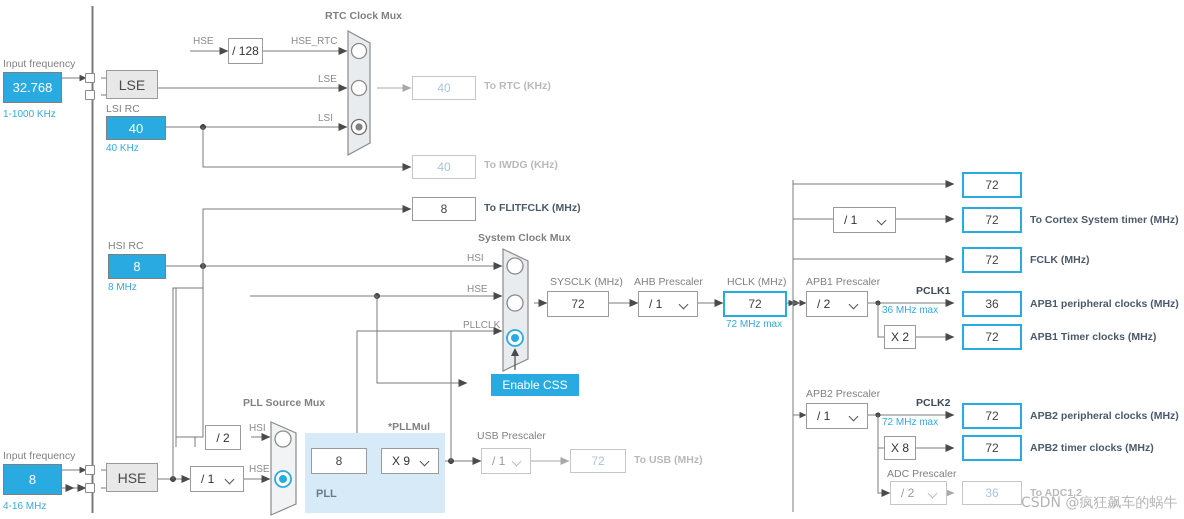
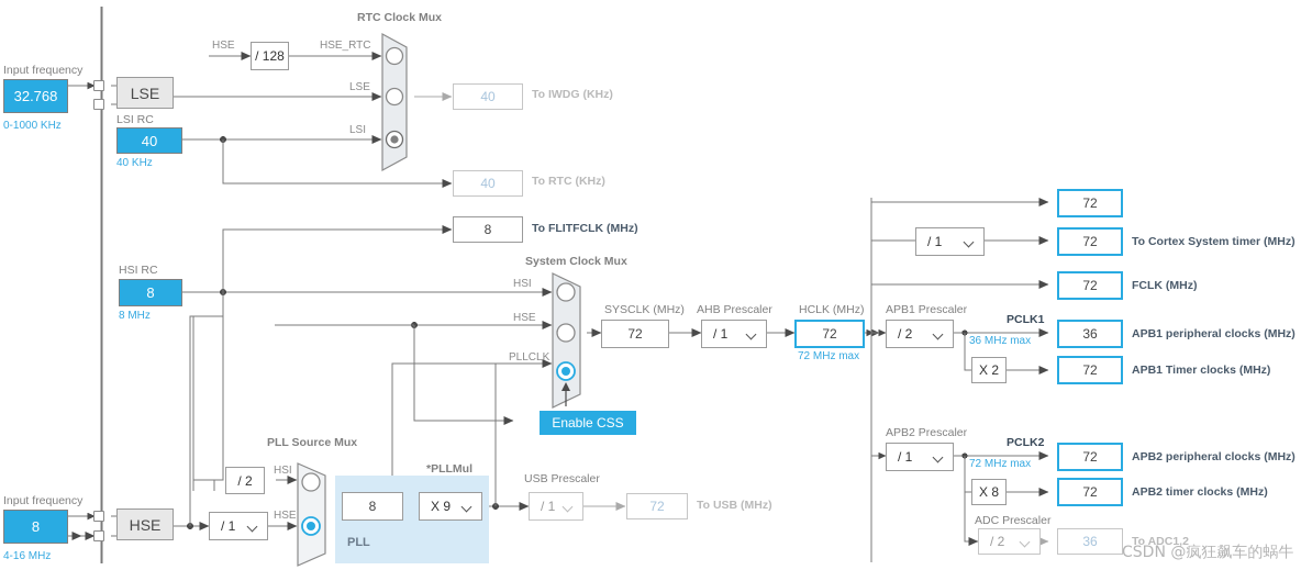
  Input frequency
  32.768
- 1-1000 KHz
+ 0-1000 KHz
  LSE
  LSI RC
  40
  40 KHz
  RTC Clock Mux
  HSE
  / 128
  HSE_RTC
  LSE
  LSI
  40
- To RTC (KHz)
+ To IWDG (KHz)
  40
- To IWDG (KHz)
+ To RTC (KHz)
  8
  To FLITFCLK (MHz)
  HSI RC
  8
  8 MHz
  System Clock Mux
  HSI
  HSE
  PLLCLK
  Enable CSS
  SYSCLK (MHz)
  72
  AHB Prescaler
  / 1
  HCLK (MHz)
  72
  72 MHz max
  PLL Source Mux
  / 2
  HSI
  HSE
  PLL
  *PLLMul
  8
  X 9
  USB Prescaler
  / 1
  72
  To USB (MHz)
  Input frequency
  8
  4-16 MHz
  HSE
  / 1
  72
  / 1
  72
  To Cortex System timer (MHz)
  72
  FCLK (MHz)
  APB1 Prescaler
  / 2
  PCLK1
  36 MHz max
  36
  APB1 peripheral clocks (MHz)
  X 2
  72
  APB1 Timer clocks (MHz)
  APB2 Prescaler
  / 1
  PCLK2
  72 MHz max
  72
  APB2 peripheral clocks (MHz)
  X 8
  72
  APB2 timer clocks (MHz)
  ADC Prescaler
  / 2
  36
  To ADC1,2
  CSDN @疯狂飙车的蜗牛
